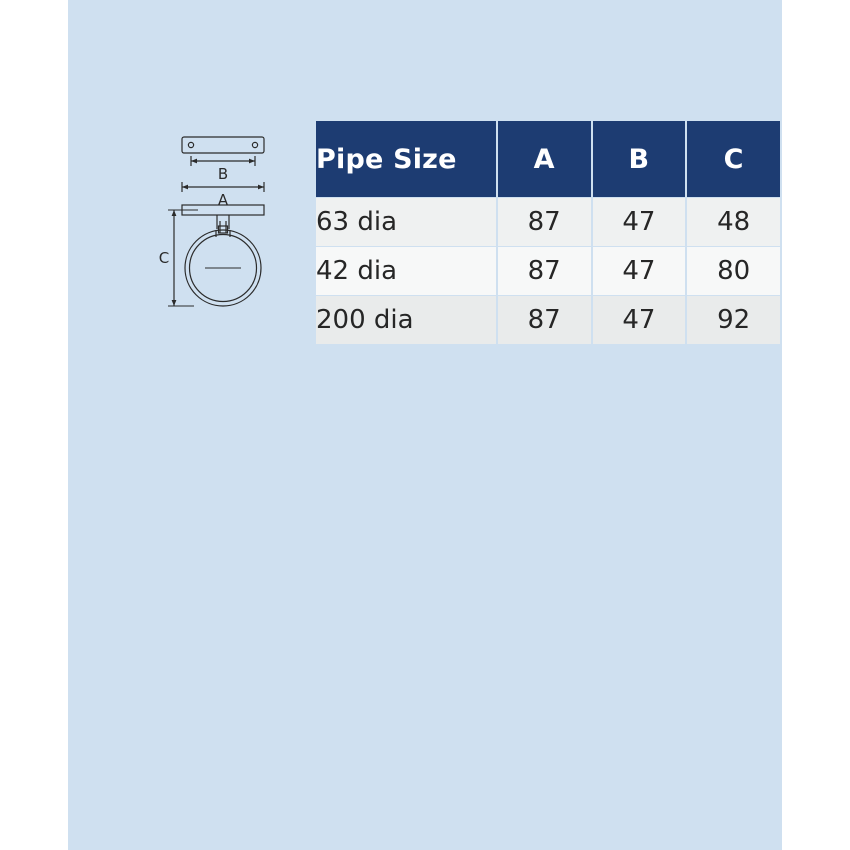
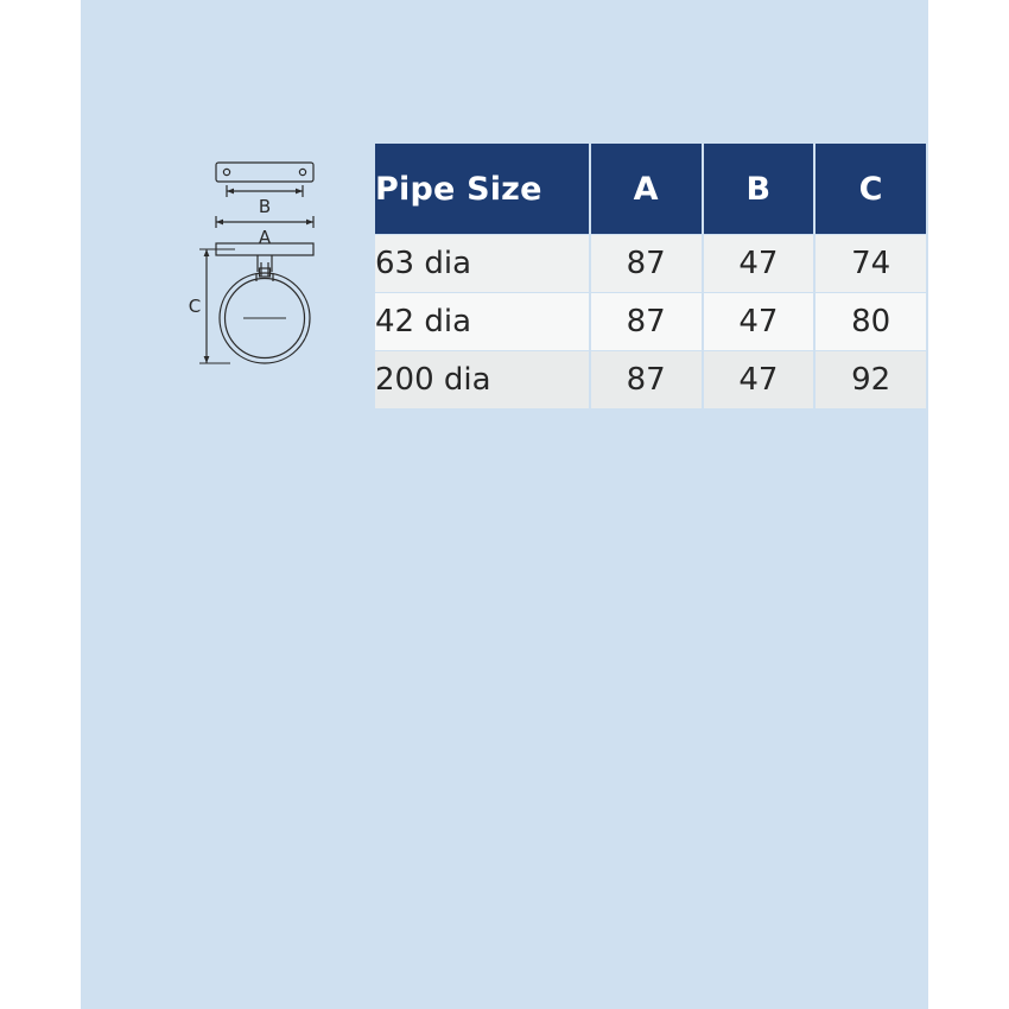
  B
  A
  C
  Pipe Size	A	B	C
- 63 dia	87	47	48
+ 63 dia	87	47	74
  42 dia	87	47	80
  200 dia	87	47	92
